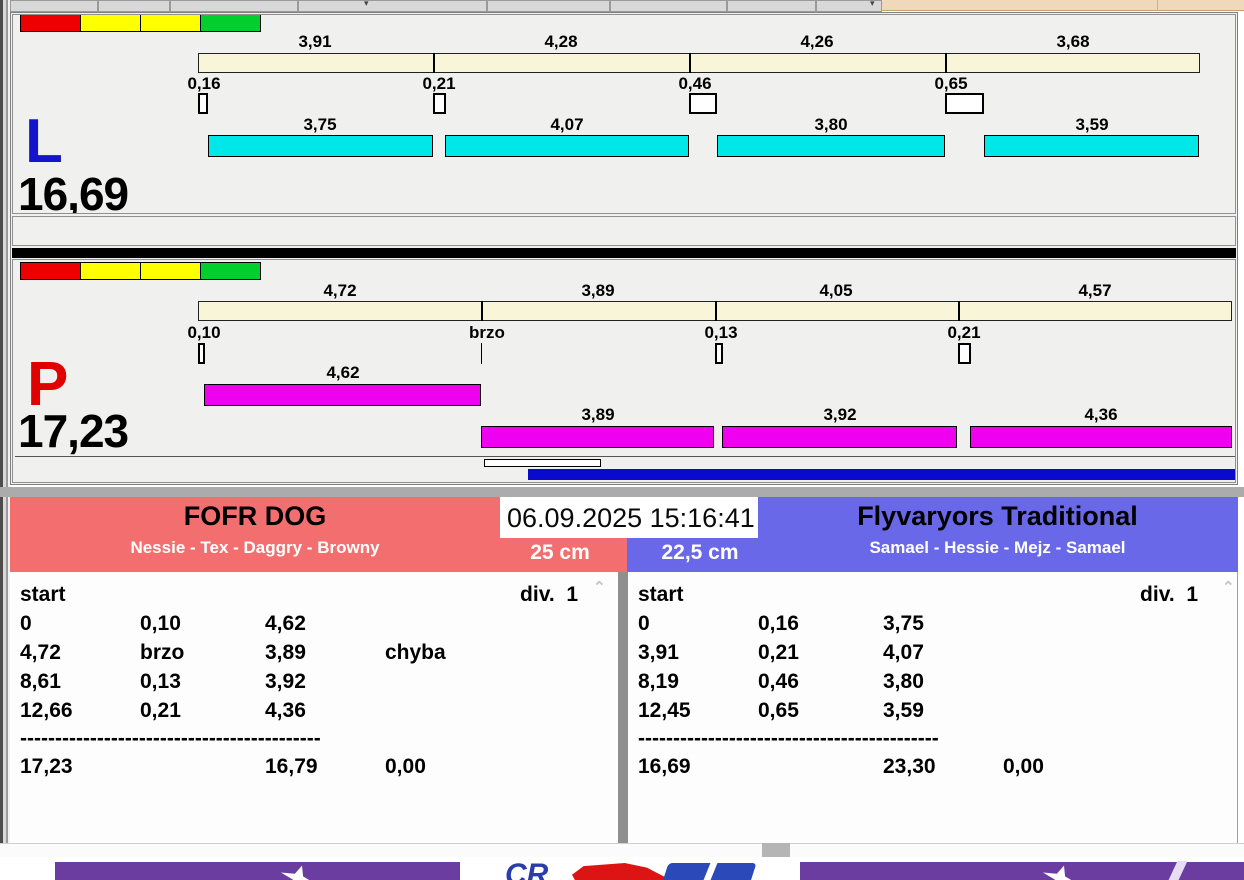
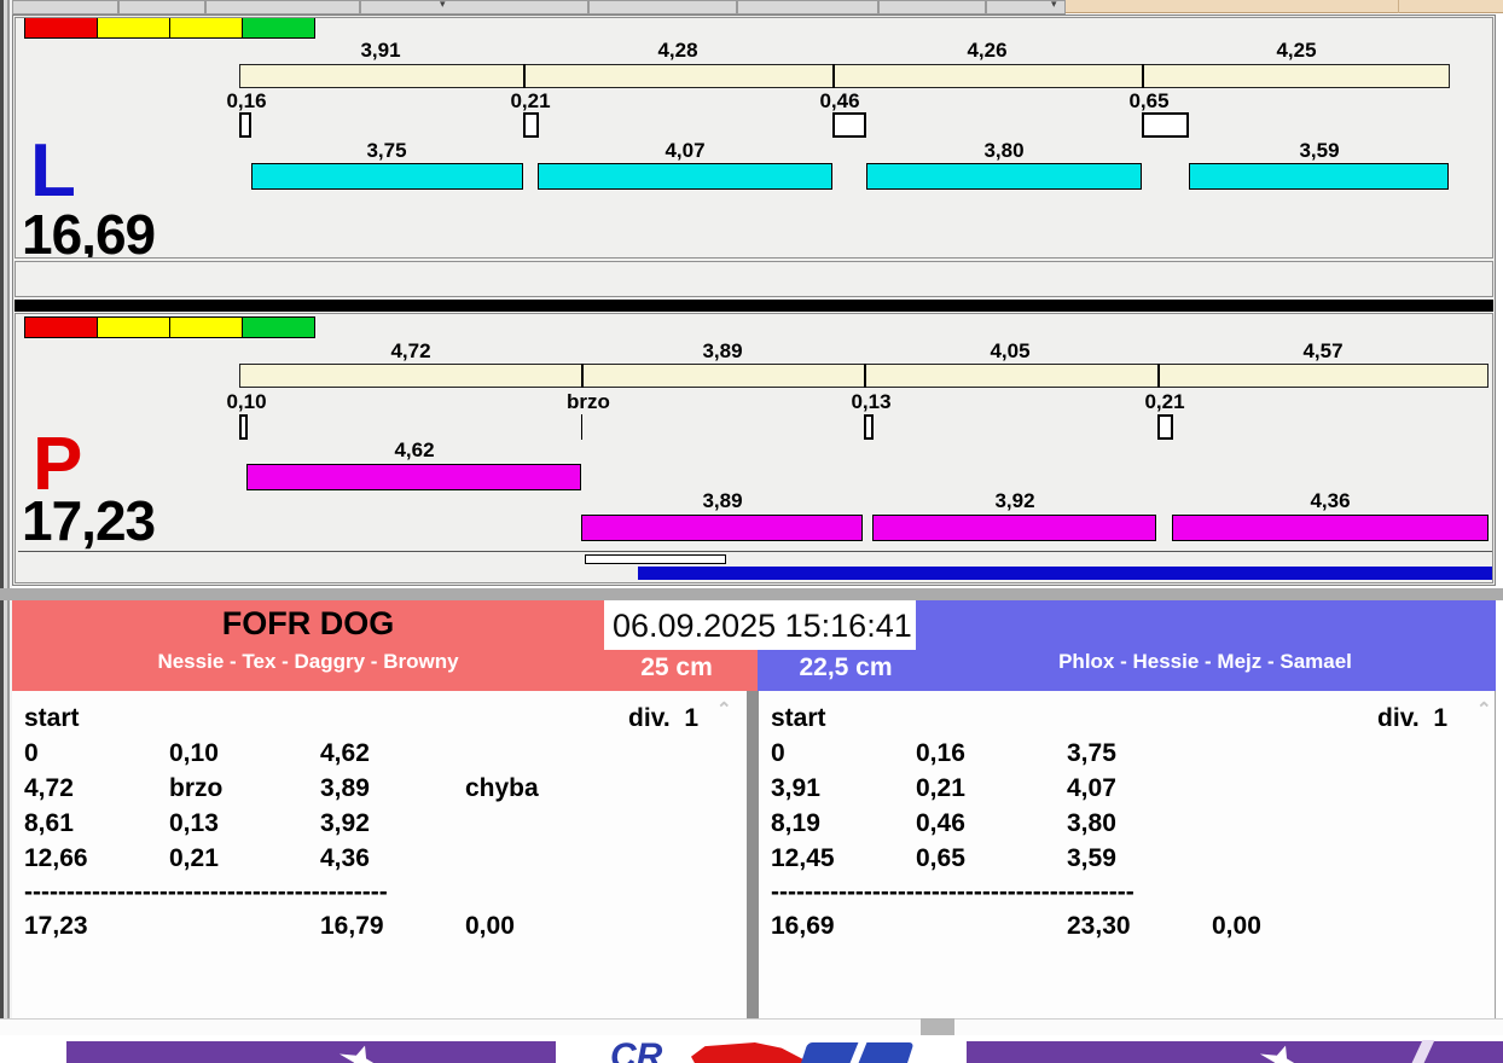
  ▾
  ▾
  L
  16,69
  3,91
  4,28
  4,26
- 3,68
+ 4,25
  0,16
  0,21
  0,46
  0,65
  3,75
  4,07
  3,80
  3,59
  P
  17,23
  4,72
  3,89
  4,05
  4,57
  0,10
  brzo
  0,13
  0,21
  4,62
  3,89
  3,92
  4,36
  FOFR DOG
  Nessie - Tex - Daggry - Browny
  25 cm
- Flyvaryors Traditional
- Samael - Hessie - Mejz - Samael
+ Phlox - Hessie - Mejz - Samael
  22,5 cm
  06.09.2025 15:16:41
  start
  div. 1
  0
  0,10
  4,62
  4,72
  brzo
  3,89
  chyba
  8,61
  0,13
  3,92
  12,66
  0,21
  4,36
  -------------------------------------------
  17,23
  16,79
  0,00
  start
  div. 1
  0
  0,16
  3,75
  3,91
  0,21
  4,07
  8,19
  0,46
  3,80
  12,45
  0,65
  3,59
  -------------------------------------------
  16,69
  23,30
  0,00
  ⌃
  ⌃
  CR
